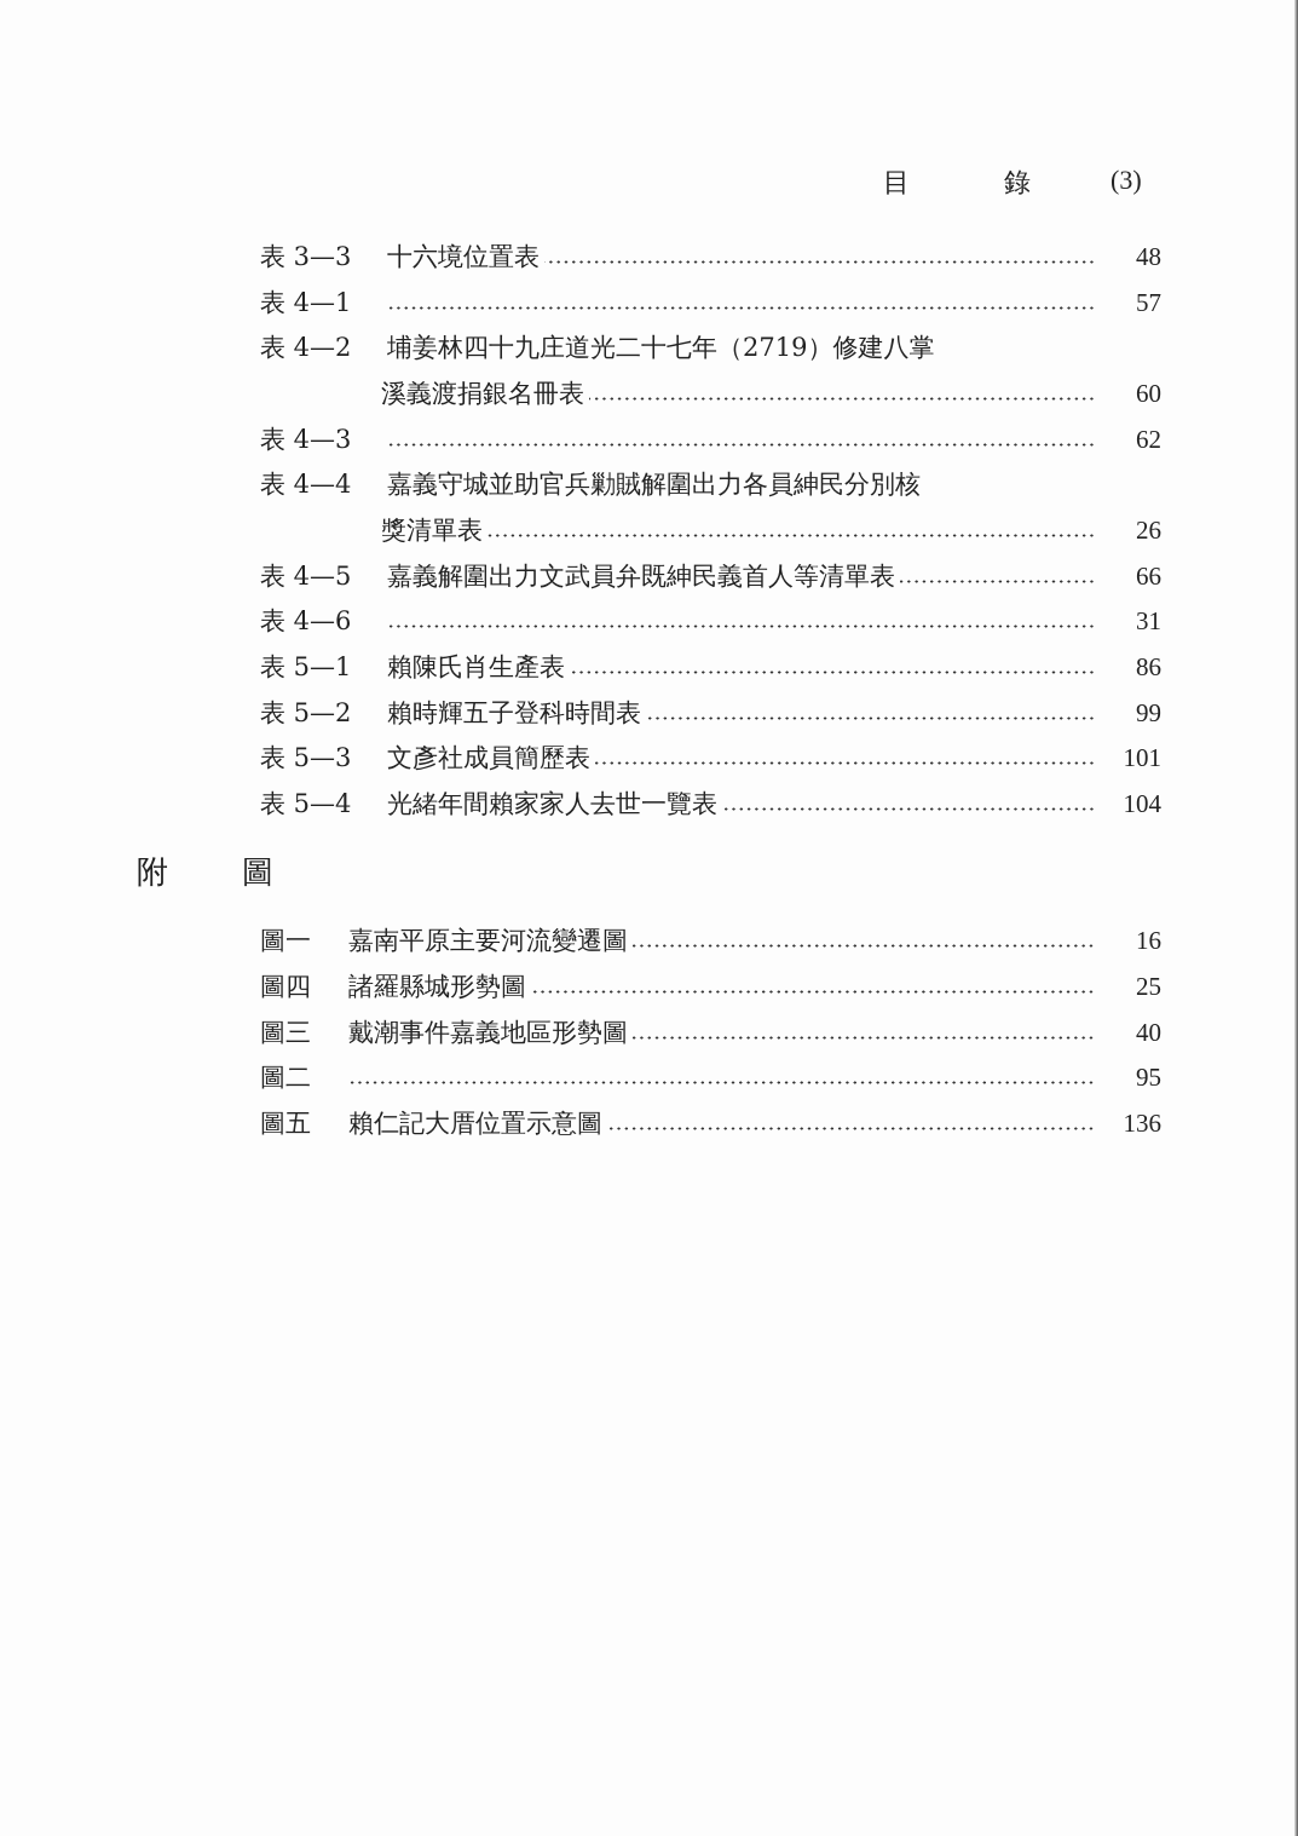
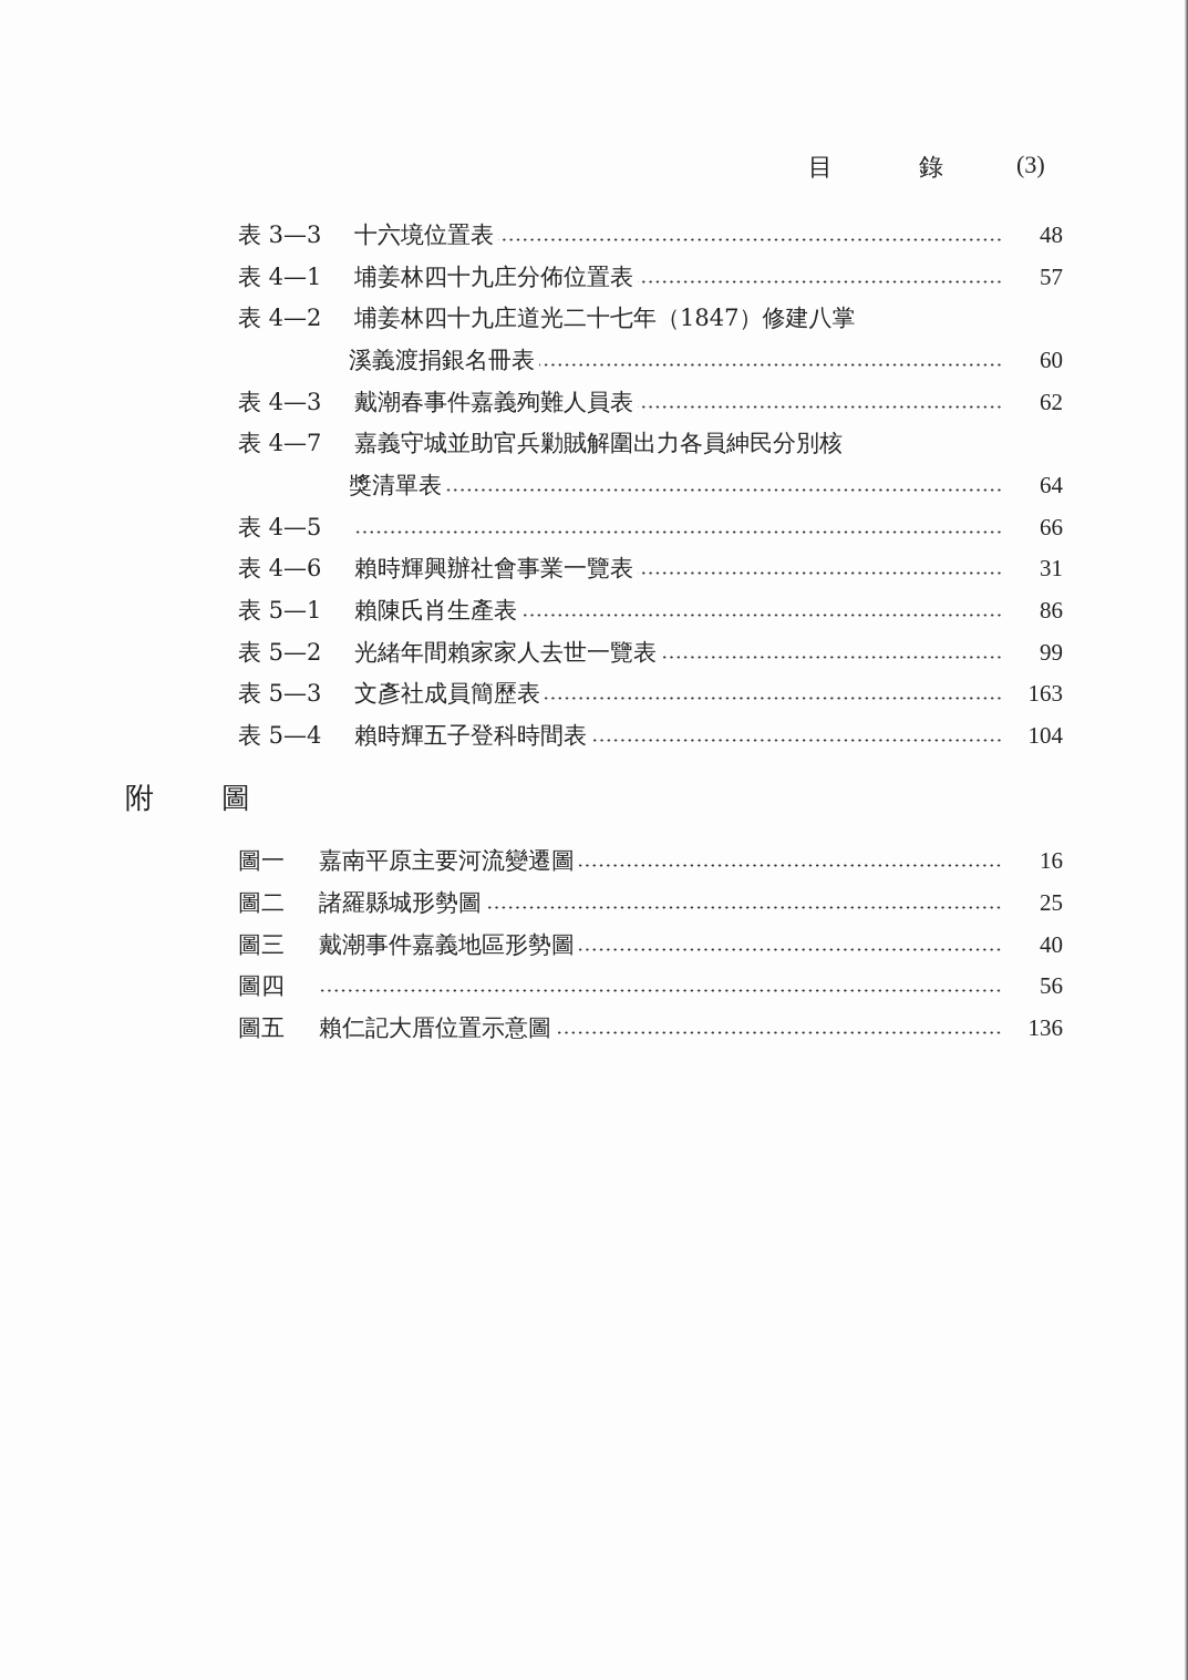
  目
  錄
  (3)
  表 3—3
  十六境位置表
  48
  表 4—1
+ 埔姜林四十九庄分佈位置表
  57
  表 4—2
- 埔姜林四十九庄道光二十七年（2719）修建八掌
+ 埔姜林四十九庄道光二十七年（1847）修建八掌
  溪義渡捐銀名冊表
  60
  表 4—3
+ 戴潮春事件嘉義殉難人員表
  62
- 表 4—4
+ 表 4—7
  嘉義守城並助官兵勦賊解圍出力各員紳民分別核
  獎清單表
- 26
+ 64
  表 4—5
- 嘉義解圍出力文武員弁既紳民義首人等清單表
  66
  表 4—6
+ 賴時輝興辦社會事業一覽表
  31
  表 5—1
  賴陳氏肖生產表
  86
  表 5—2
- 賴時輝五子登科時間表
+ 光緒年間賴家家人去世一覽表
  99
  表 5—3
  文彥社成員簡歷表
- 101
+ 163
  表 5—4
- 光緒年間賴家家人去世一覽表
+ 賴時輝五子登科時間表
  104
  附
  圖
  圖一
  嘉南平原主要河流變遷圖
  16
- 圖四
+ 圖二
  諸羅縣城形勢圖
  25
  圖三
  戴潮事件嘉義地區形勢圖
  40
- 圖二
+ 圖四
- 95
+ 56
  圖五
  賴仁記大厝位置示意圖
  136
